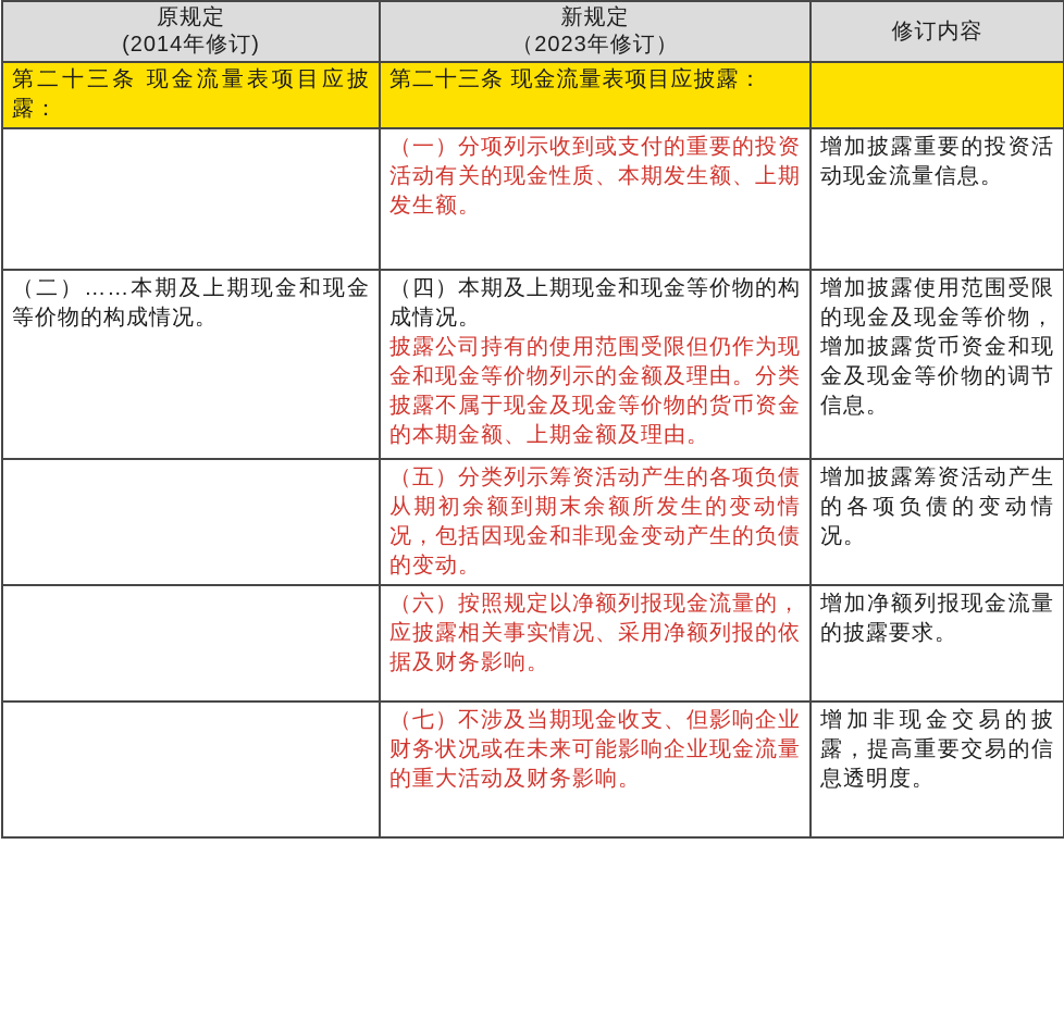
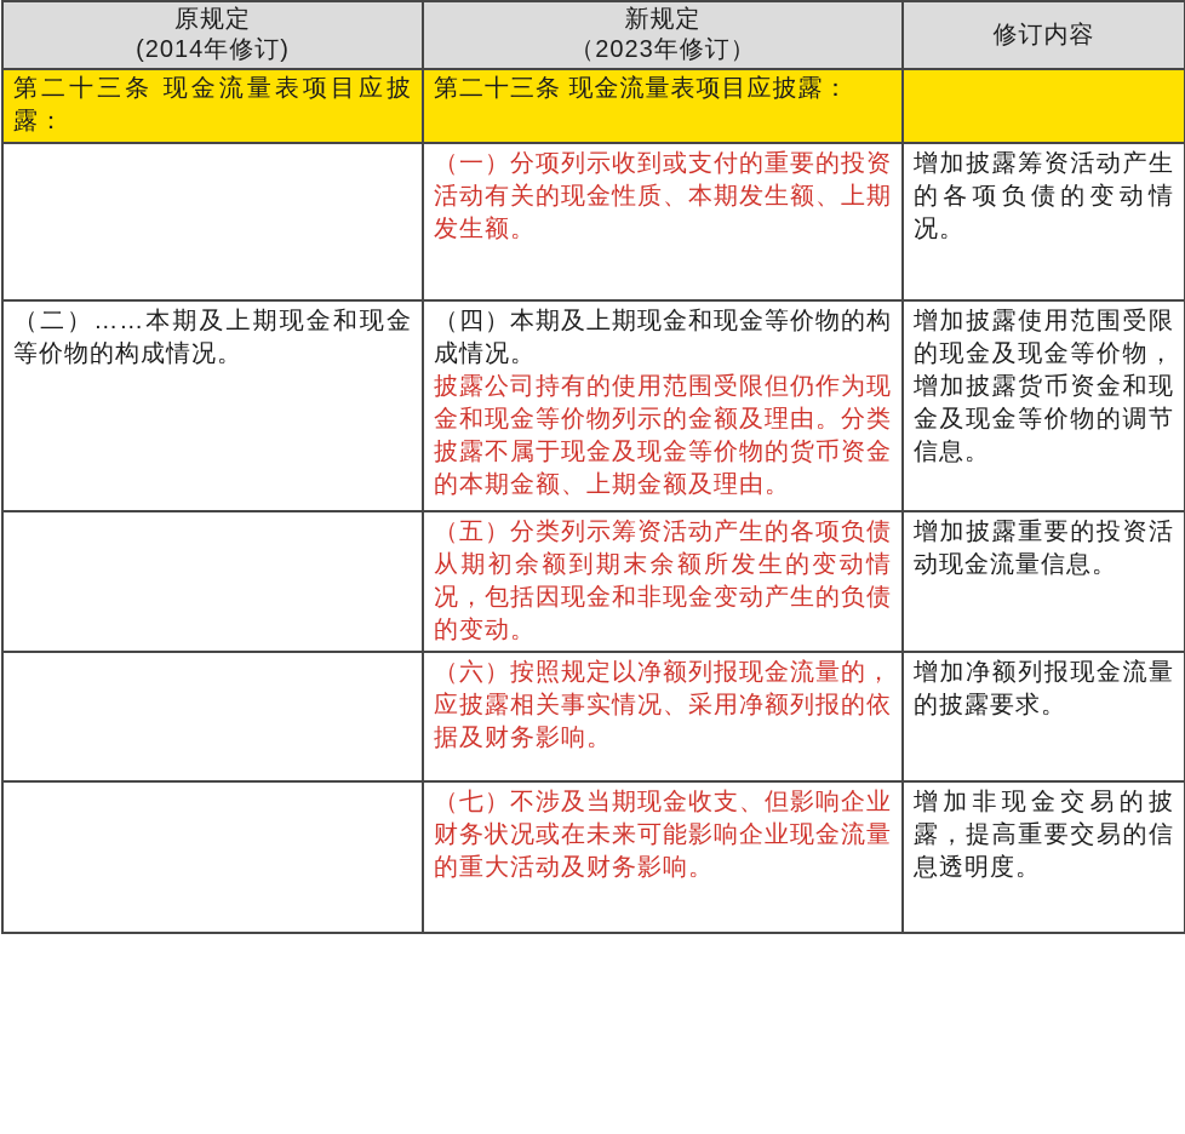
  原规定 (2014年修订)	新规定 （2023年修订）	修订内容
  第二十三条 现金流量表项目应披露：	第二十三条 现金流量表项目应披露：
- 	（一）分项列示收到或支付的重要的投资活动有关的现金性质、本期发生额、上期发生额。	增加披露重要的投资活动现金流量信息。
+ 	（一）分项列示收到或支付的重要的投资活动有关的现金性质、本期发生额、上期发生额。	增加披露筹资活动产生的各项负债的变动情况。
  （二）……本期及上期现金和现金等价物的构成情况。	（四）本期及上期现金和现金等价物的构成情况。 披露公司持有的使用范围受限但仍作为现金和现金等价物列示的金额及理由。分类披露不属于现金及现金等价物的货币资金的本期金额、上期金额及理由。	增加披露使用范围受限的现金及现金等价物，增加披露货币资金和现金及现金等价物的调节信息。
- 	（五）分类列示筹资活动产生的各项负债从期初余额到期末余额所发生的变动情况，包括因现金和非现金变动产生的负债的变动。	增加披露筹资活动产生的各项负债的变动情况。
+ 	（五）分类列示筹资活动产生的各项负债从期初余额到期末余额所发生的变动情况，包括因现金和非现金变动产生的负债的变动。	增加披露重要的投资活动现金流量信息。
  	（六）按照规定以净额列报现金流量的，应披露相关事实情况、采用净额列报的依据及财务影响。	增加净额列报现金流量的披露要求。
  	（七）不涉及当期现金收支、但影响企业财务状况或在未来可能影响企业现金流量的重大活动及财务影响。	增加非现金交易的披露，提高重要交易的信息透明度。
